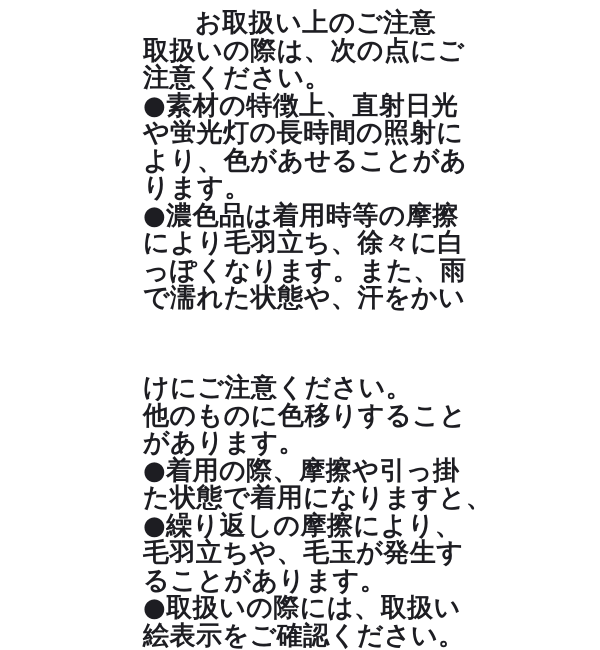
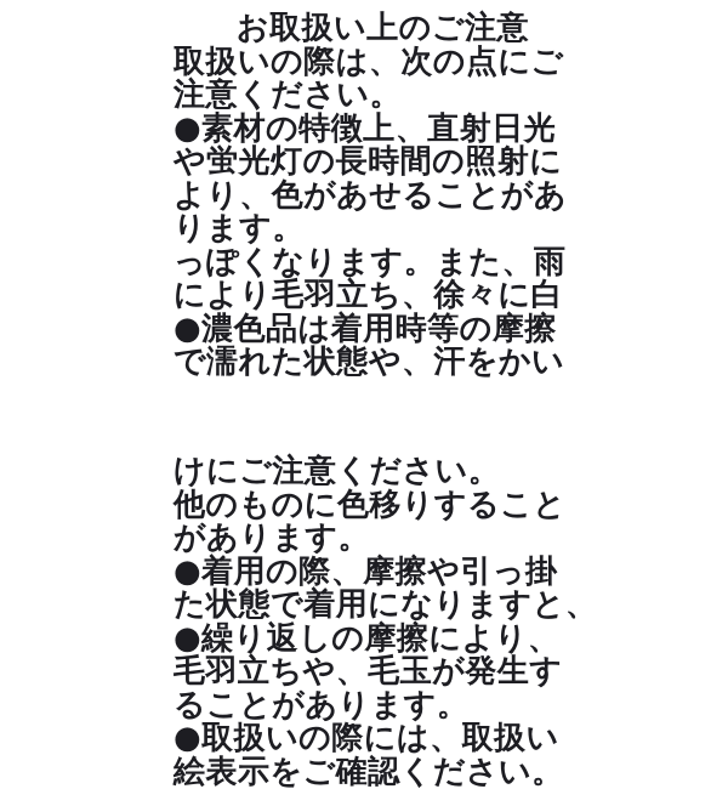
  お取扱い上のご注意
  取扱いの際は、次の点にご
  注意ください。
  ●素材の特徴上、直射日光
  や蛍光灯の長時間の照射に
  より、色があせることがあ
  ります。
- ●濃色品は着用時等の摩擦
+ っぽくなります。また、雨
  により毛羽立ち、徐々に白
- っぽくなります。また、雨
+ ●濃色品は着用時等の摩擦
  で濡れた状態や、汗をかい
  けにご注意ください。
  他のものに色移りすること
  があります。
  ●着用の際、摩擦や引っ掛
  た状態で着用になりますと、
  ●繰り返しの摩擦により、
  毛羽立ちや、毛玉が発生す
  ることがあります。
  ●取扱いの際には、取扱い
  絵表示をご確認ください。
